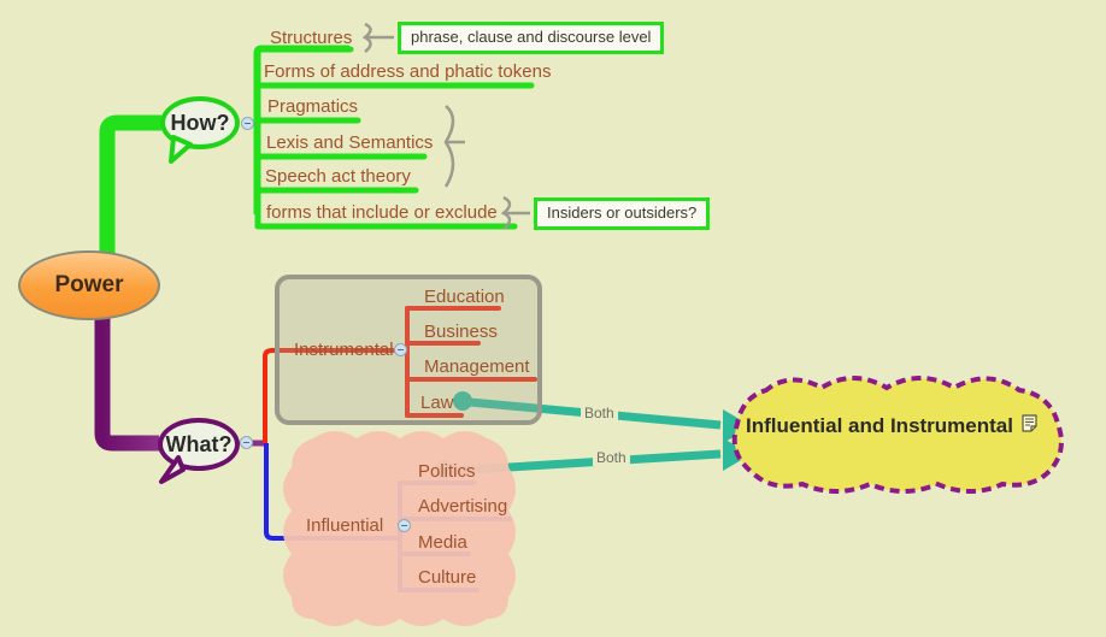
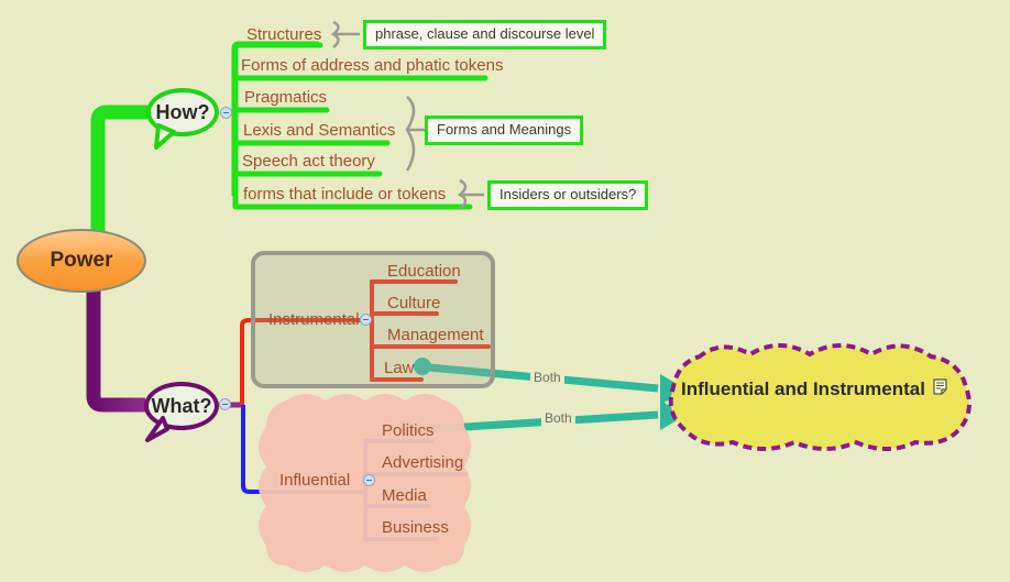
  Power
  How?
  What?
  Structures
  Forms of address and phatic tokens
  Pragmatics
  Lexis and Semantics
  Speech act theory
- forms that include or exclude
+ forms that include or tokens
  phrase, clause and discourse level
+ Forms and Meanings
  Insiders or outsiders?
  Instrumental
  Education
- Business
+ Culture
  Management
  Law
  Influential
  Politics
  Advertising
  Media
- Culture
+ Business
  Both
  Both
  Influential and Instrumental
